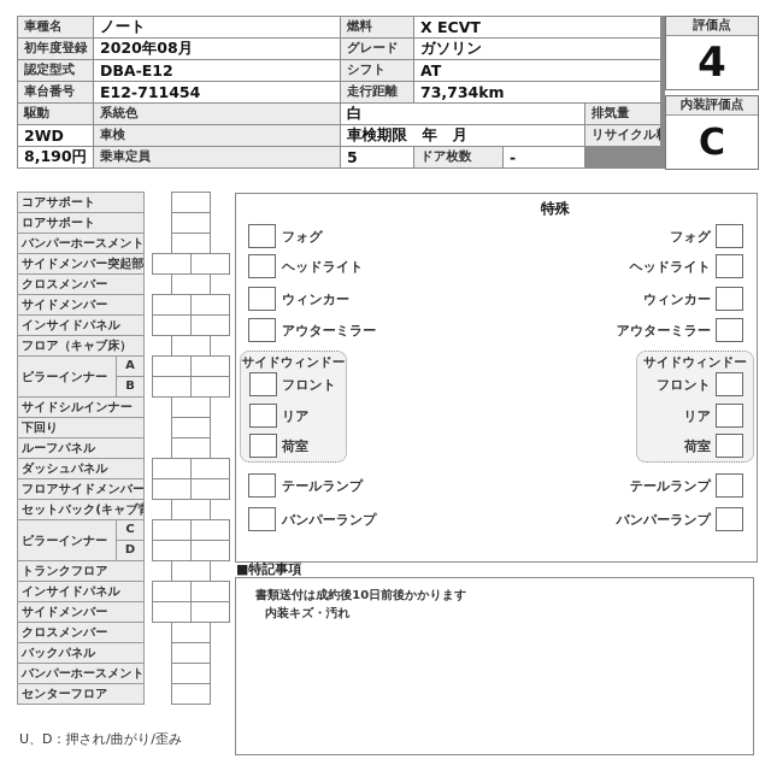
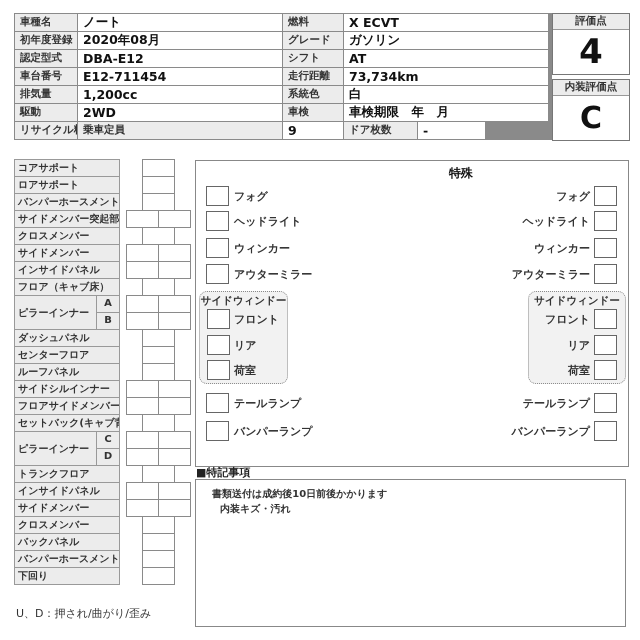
  車種名
  ノート
  燃料
  X ECVT
  初年度登録
  2020年08月
  グレード
  ガソリン
  認定型式
  DBA-E12
  シフト
  AT
  車台番号
  E12-711454
  走行距離
  73,734km
- 駆動
+ 排気量
+ 1,200cc
  系統色
  白
- 排気量
+ 駆動
  2WD
  車検
  車検期限 年 月
  リサイクル
- 8,190円
  乗車定員
- 5
+ 9
  ドア枚数
  -
  評価点
  4
  内装評価点
  C
  コアサポート
  ロアサポート
  バンパーホースメント
  サイドメンバー突起部
  クロスメンバー
  サイドメンバー
  インサイドパネル
  フロア（キャブ床）
  ピラーインナー
  A
  B
- サイドシルインナー
+ ダッシュパネル
- 下回り
+ センターフロア
  ルーフパネル
- ダッシュパネル
+ サイドシルインナー
  フロアサイドメンバー
  セットバック(キャブ背
  ピラーインナー
  C
  D
  トランクフロア
  インサイドパネル
  サイドメンバー
  クロスメンバー
  バックパネル
  バンパーホースメント
- センターフロア
+ 下回り
  U、D：押され/曲がり/歪み
  特殊
  フォグ
  ヘッドライト
  ウィンカー
  アウターミラー
  サイドウィンドー
  フロント
  リア
  荷室
  テールランプ
  バンパーランプ
  フォグ
  ヘッドライト
  ウィンカー
  アウターミラー
  サイドウィンドー
  フロント
  リア
  荷室
  テールランプ
  バンパーランプ
  ■特記事項
  書類送付は成約後10日前後かかります
  内装キズ・汚れ
